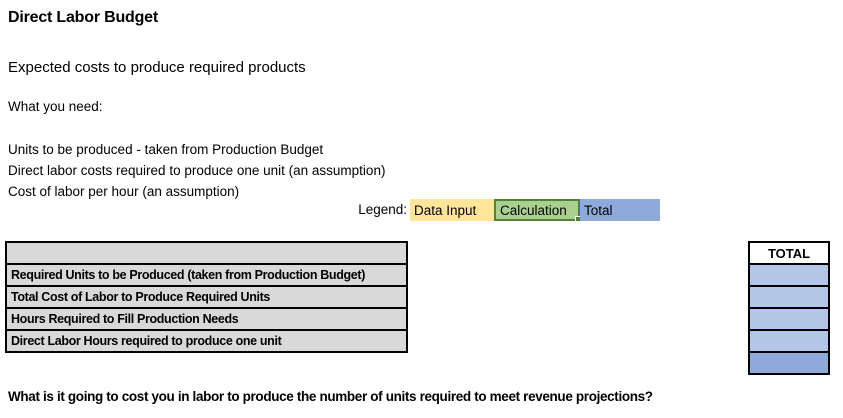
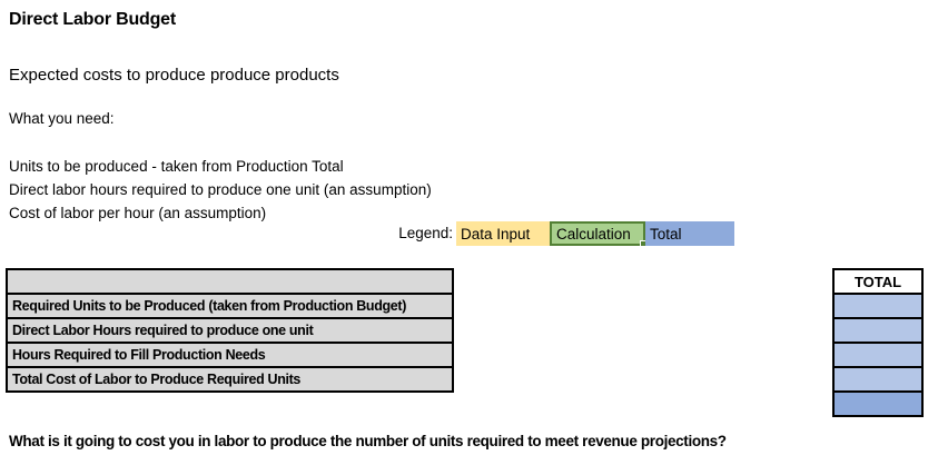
  Direct Labor Budget
- Expected costs to produce required products
+ Expected costs to produce produce products
  What you need:
- Units to be produced - taken from Production Budget
+ Units to be produced - taken from Production Total
- Direct labor costs required to produce one unit (an assumption)
+ Direct labor hours required to produce one unit (an assumption)
  Cost of labor per hour (an assumption)
  Legend:
  Data Input
  Calculation
  Total
  Required Units to be Produced (taken from Production Budget)
- Total Cost of Labor to Produce Required Units
+ Direct Labor Hours required to produce one unit
  Hours Required to Fill Production Needs
- Direct Labor Hours required to produce one unit
+ Total Cost of Labor to Produce Required Units
  TOTAL
  What is it going to cost you in labor to produce the number of units required to meet revenue projections?
